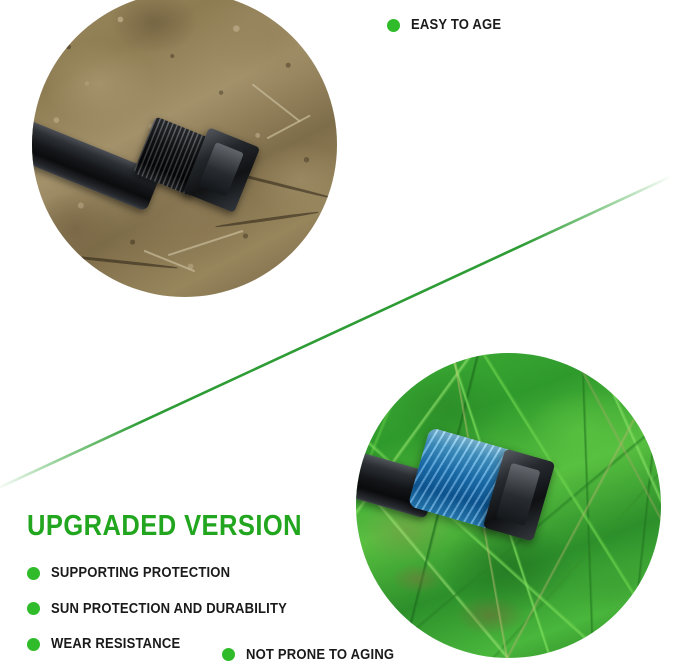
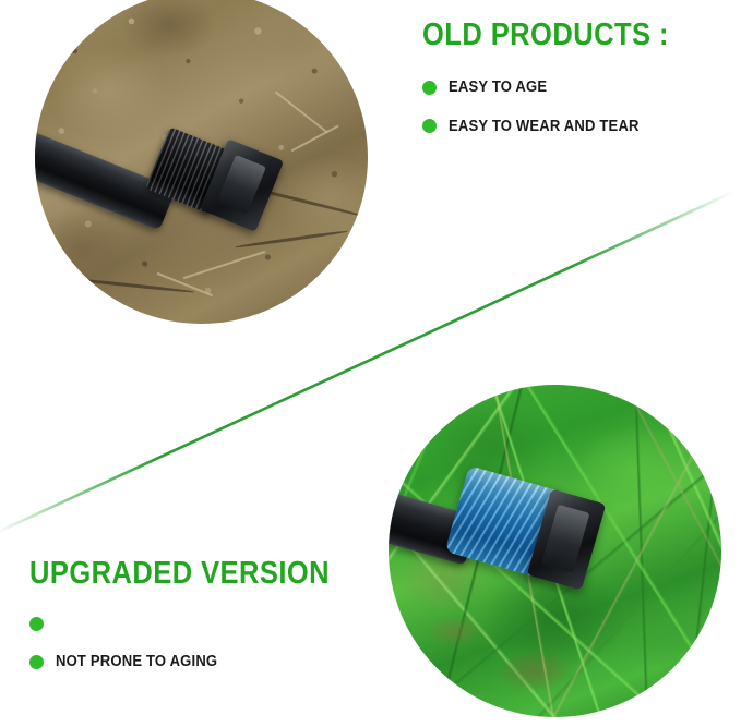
+ OLD PRODUCTS :
  EASY TO AGE
+ EASY TO WEAR AND TEAR
  UPGRADED VERSION
- SUPPORTING PROTECTION
- SUN PROTECTION AND DURABILITY
- WEAR RESISTANCE
  NOT PRONE TO AGING
